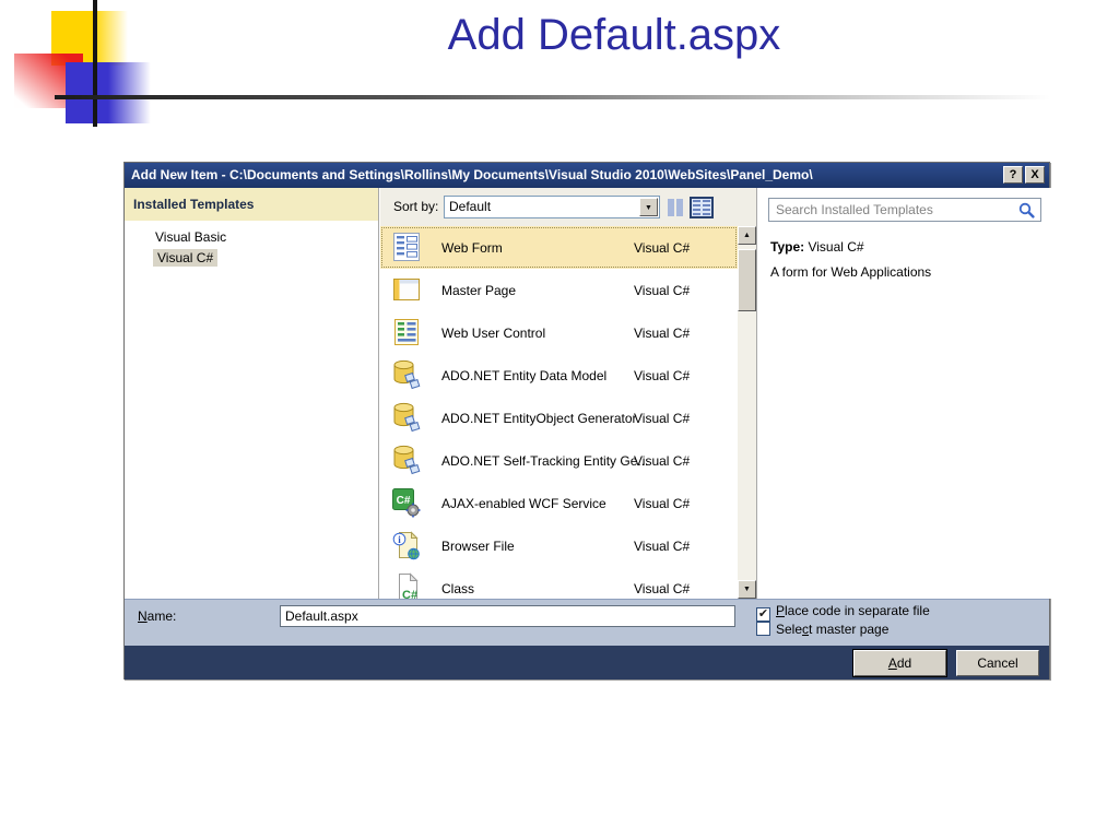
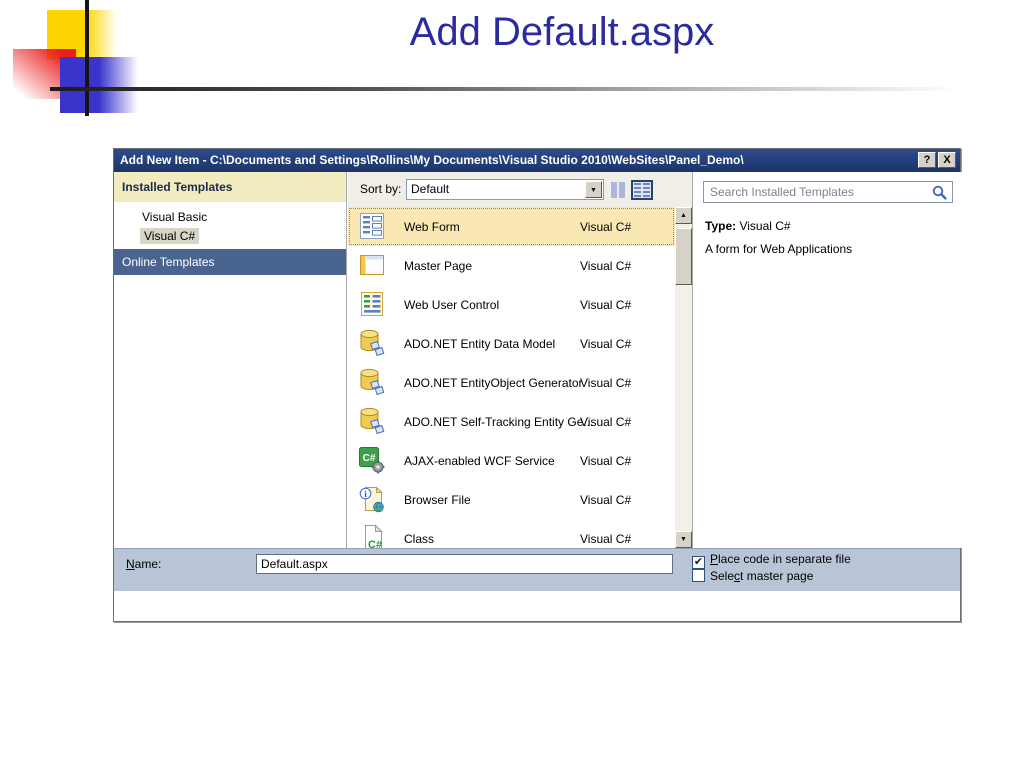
  Add Default.aspx
  Add New Item - C:\Documents and Settings\Rollins\My Documents\Visual Studio 2010\WebSites\Panel_Demo\
  ?
  X
  Installed Templates
  Visual Basic
  Visual C#
+ Online Templates
  Sort by:
  Default
  Web Form
  Visual C#
  Master Page
  Visual C#
  Web User Control
  Visual C#
  ADO.NET Entity Data Model
  Visual C#
  ADO.NET EntityObject Generator
  Visual C#
  ADO.NET Self-Tracking Entity Ge...
  Visual C#
  C#
  AJAX-enabled WCF Service
  Visual C#
  i
  Browser File
  Visual C#
  C#
  Class
  Visual C#
  Search Installed Templates
  Type: Visual C#
  A form for Web Applications
  Name:
  Default.aspx
  ✔ Place code in separate fileSelect master page
- Add
- Cancel
